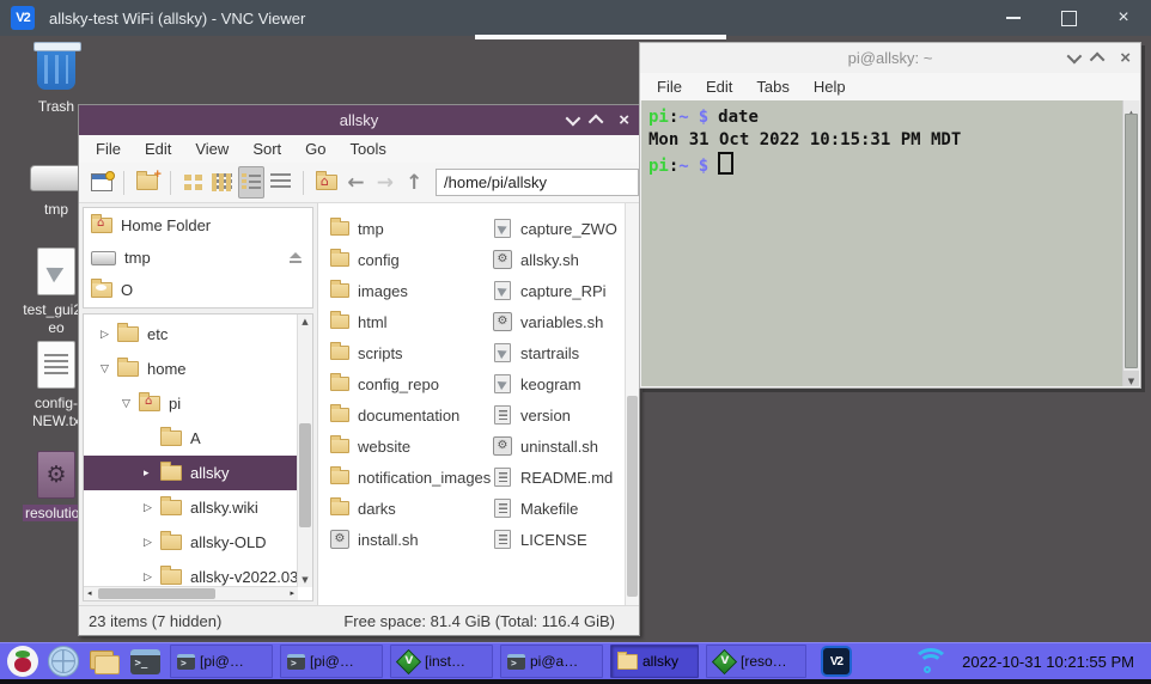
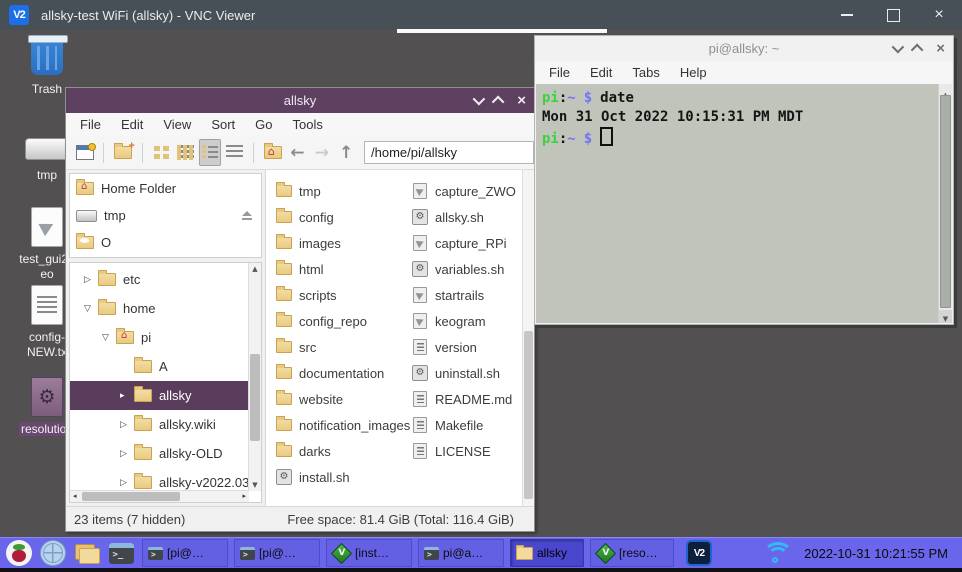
  V2
  allsky-test WiFi (allsky) - VNC Viewer
  ×
  Trash
  tmp
  test_gui
  eo
  config-
  NEW.tx
  ⚙
  resolutio
  allsky
  ×
  File
  Edit
  View
  Sort
  Go
  Tools
  ⌂
  ←
  →
  ↑
  /home/pi/allsky
  ⌂
  Home Folder
  tmp
  O
  ▷
  etc
  ▽
  home
  ▽
  ⌂
  pi
  A
  ▸
  allsky
  ▷
  allsky.wiki
  ▷
  allsky-OLD
  ▷
  allsky-v2022.03
  ▲
  ▼
  ◂
  ▸
  tmp
  config
  images
  html
  scripts
  config_repo
+ src
  documentation
  website
  notification_images
  darks
  ⚙
  install.sh
  capture_ZWO
  ⚙
  allsky.sh
  capture_RPi
  ⚙
  variables.sh
  startrails
  keogram
  version
  ⚙
  uninstall.sh
  README.md
  Makefile
  LICENSE
  23 items (7 hidden)
  Free space: 81.4 GiB (Total: 116.4 GiB)
  pi@allsky: ~
  ×
  File
  Edit
  Tabs
  Help
  pi:~ $ date
  Mon 31 Oct 2022 10:15:31 PM MDT
  pi:~ $
  ▼
  [pi@…
  [pi@…
  [inst…
  pi@a…
  allsky
  [reso…
  V2
  2022-10-31 10:21:55 PM
